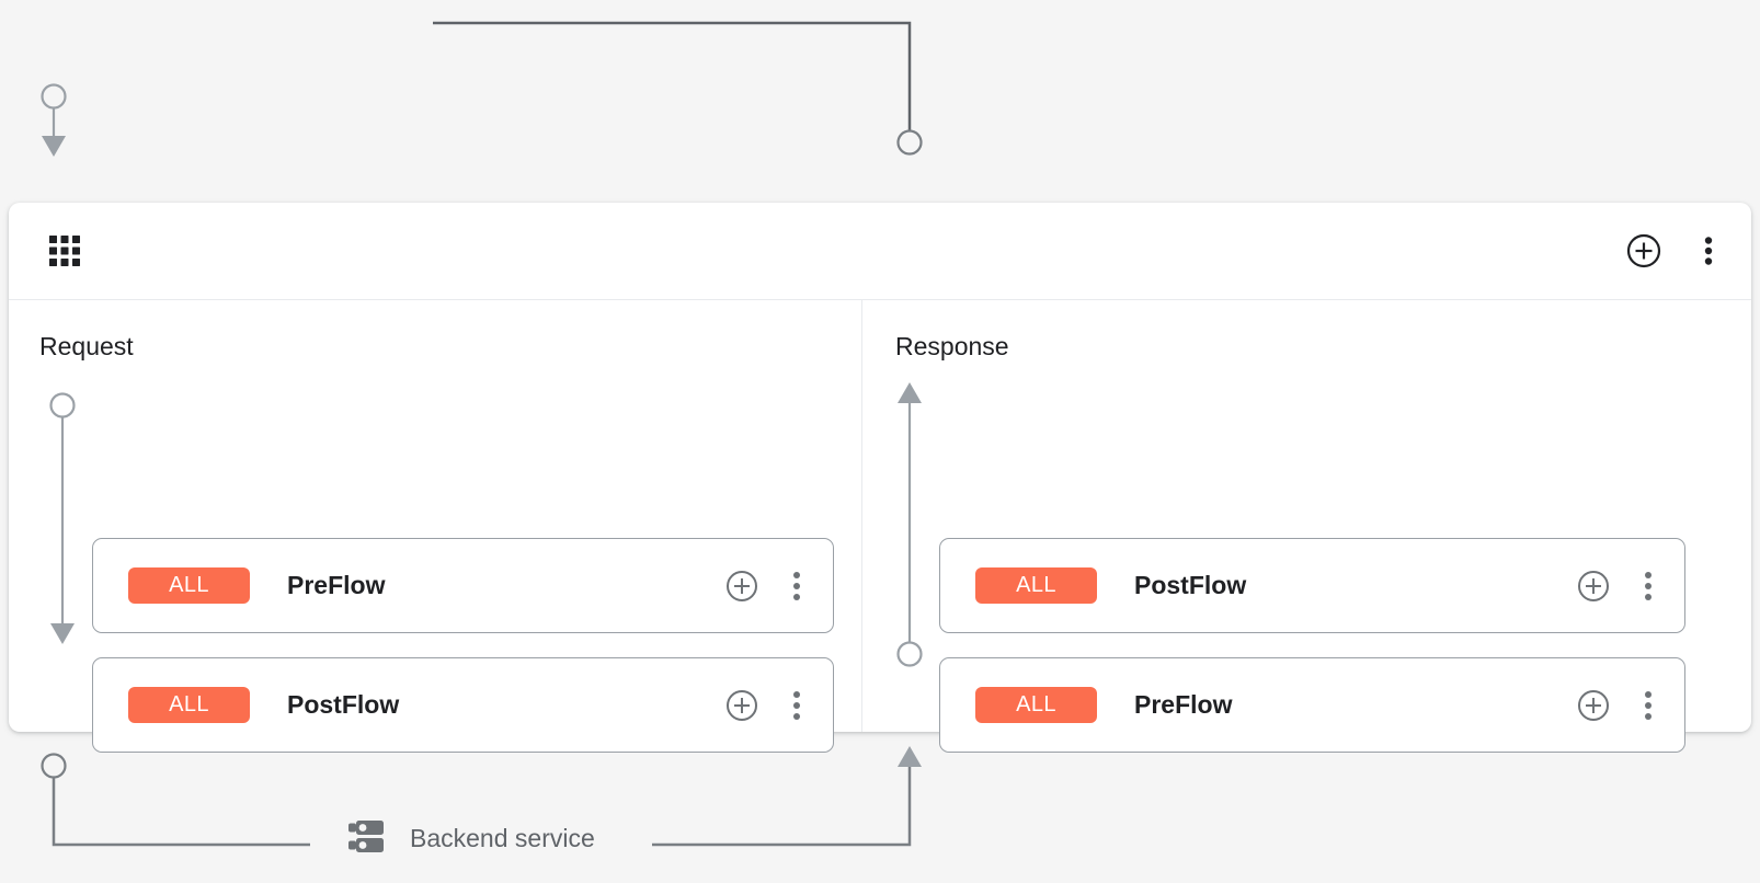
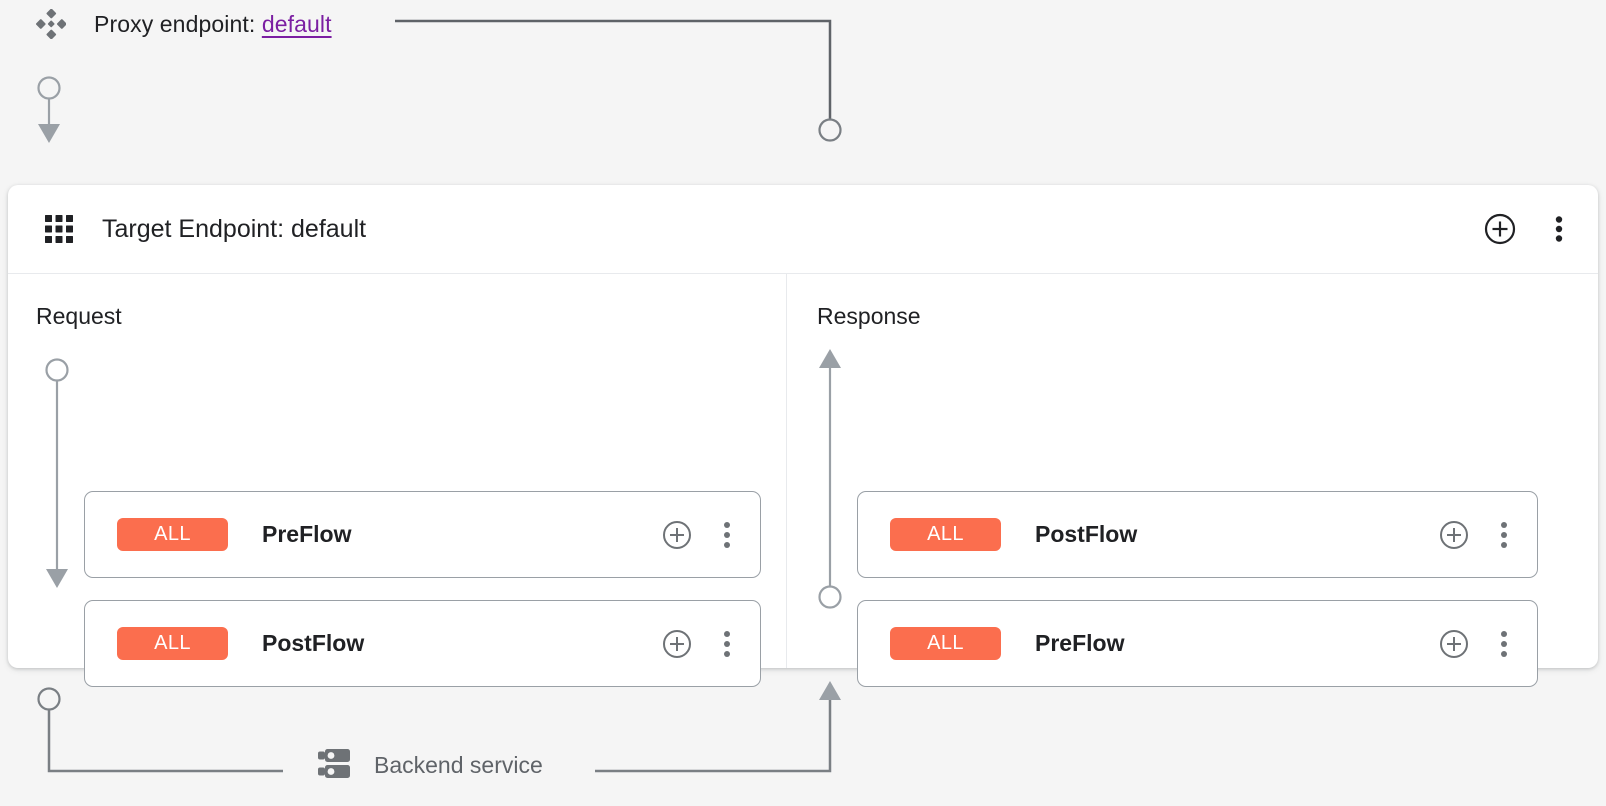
+ Proxy endpoint: default
+ Target Endpoint: default
  Request
  ALL
  PreFlow
  ALL
  PostFlow
  Response
  ALL
  PostFlow
  ALL
  PreFlow
  Backend service
